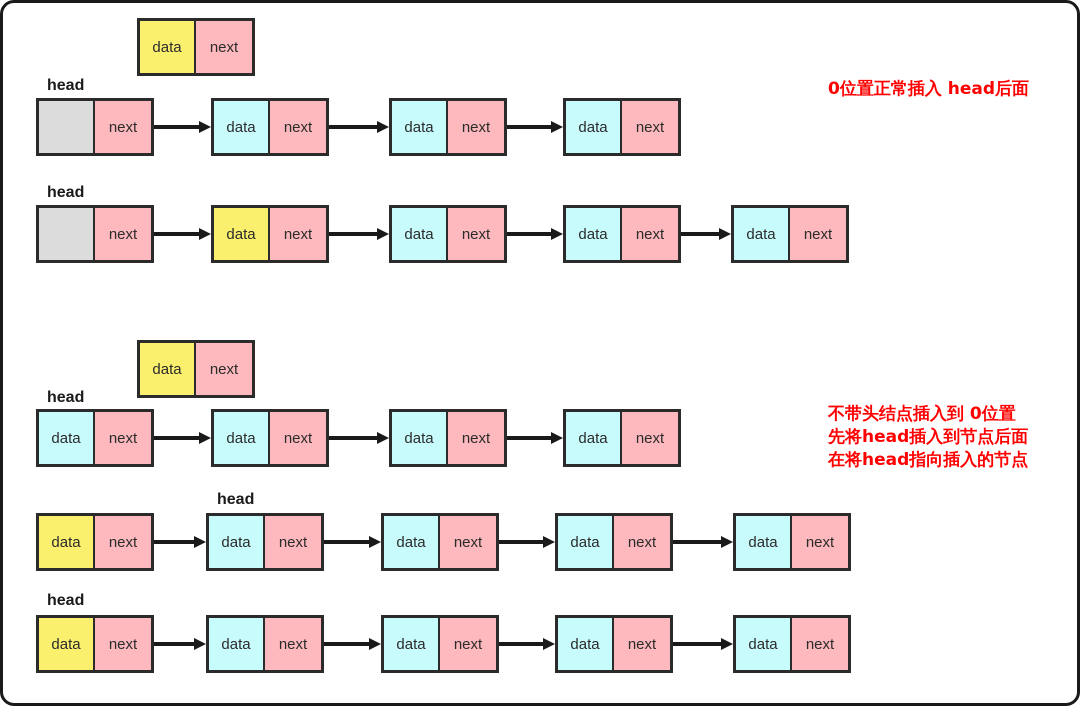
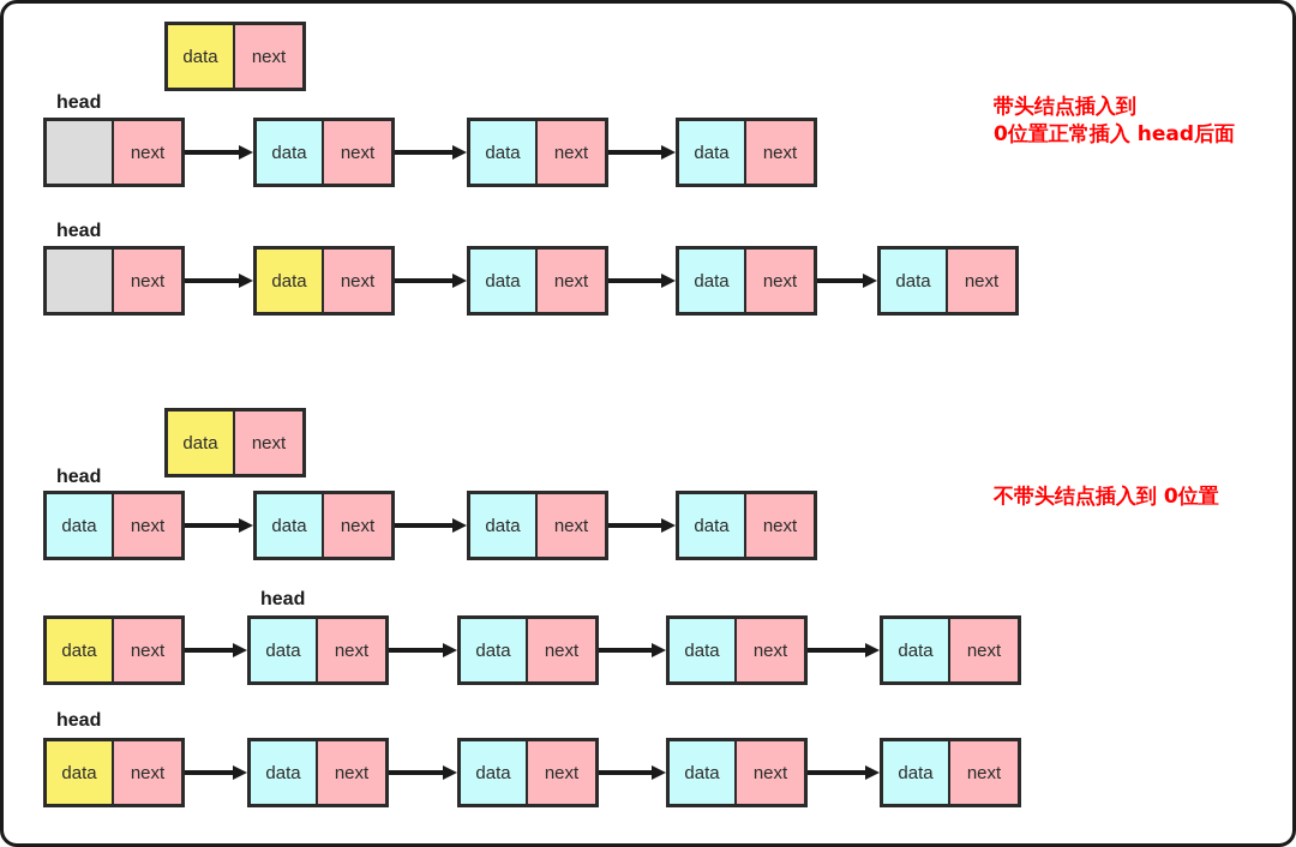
  data
  next
  next
  data
  next
  data
  next
  data
  next
  next
  data
  next
  data
  next
  data
  next
  data
  next
  data
  next
  data
  next
  data
  next
  data
  next
  data
  next
  data
  next
  data
  next
  data
  next
  data
  next
  data
  next
  data
  next
  data
  next
  data
  next
  data
  next
  data
  next
  head
  head
  head
  head
  head
+ 带头结点插入到
  0位置正常插入 head后面
  不带头结点插入到 0位置
- 先将head插入到节点后面
- 在将head指向插入的节点
